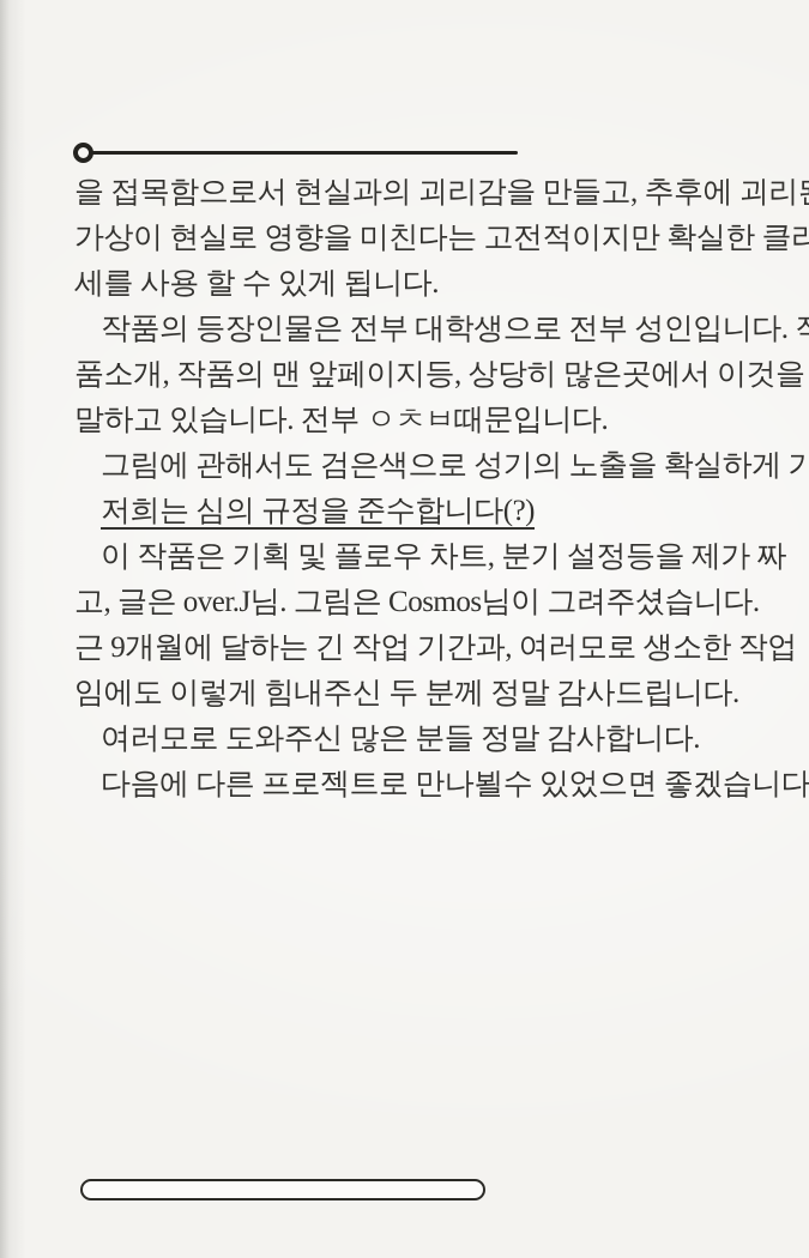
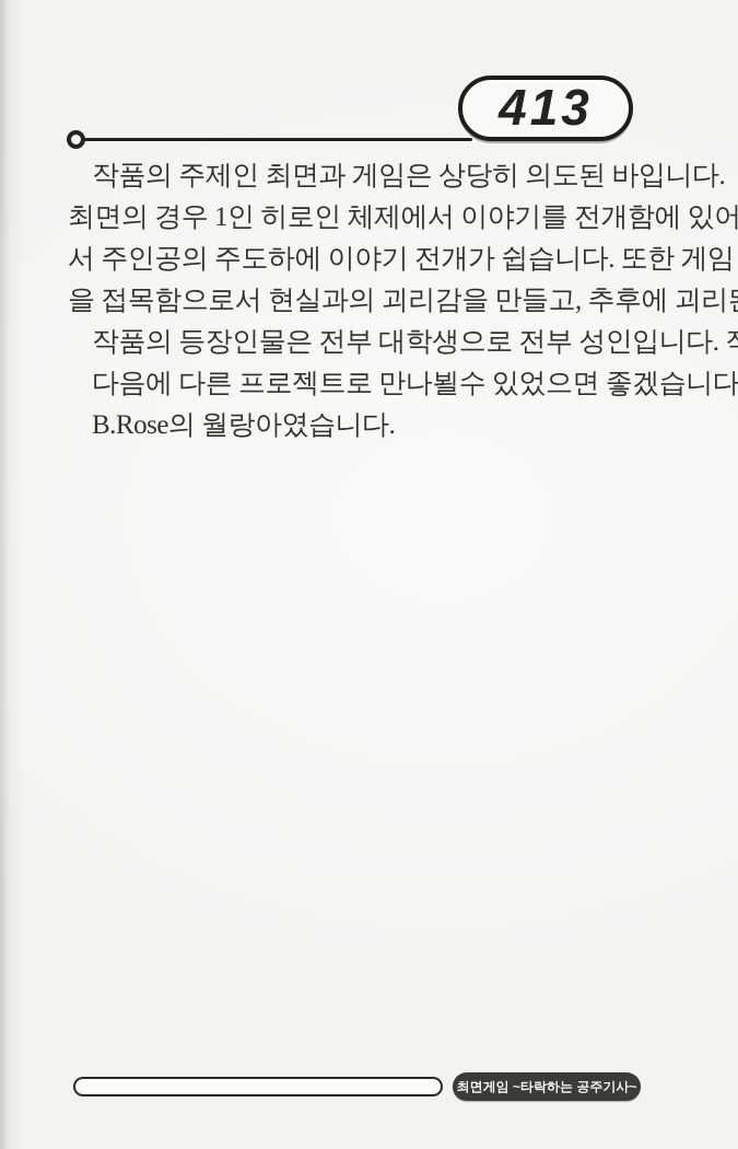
+ 413
+ 작품의 주제인 최면과 게임은 상당히 의도된 바입니다.
+ 최면의 경우 1인 히로인 체제에서 이야기를 전개함에 있어
+ 서 주인공의 주도하에 이야기 전개가 쉽습니다. 또한 게임
  을 접목함으로서 현실과의 괴리감을 만들고, 추후에 괴리
- 가상이 현실로 영향을 미친다는 고전적이지만 확실한 클리
- 세를 사용 할 수 있게 됩니다.
  작품의 등장인물은 전부 대학생으로 전부 성인입니다.
- 품소개, 작품의 맨 앞페이지등, 상당히 많은곳에서 이것을
- 말하고 있습니다. 전부 ㅇㅊㅂ때문입니다.
- 그림에 관해서도 검은색으로 성기의 노출을 확실하게 가
- 저희는 심의 규정을 준수합니다(?)
- 이 작품은 기획 및 플로우 차트, 분기 설정등을 제가 짜
- 고, 글은 over.J님. 그림은 Cosmos님이 그려주셨습니다.
- 근 9개월에 달하는 긴 작업 기간과, 여러모로 생소한 작업
- 임에도 이렇게 힘내주신 두 분께 정말 감사드립니다.
- 여러모로 도와주신 많은 분들 정말 감사합니다.
  다음에 다른 프로젝트로 만나뵐수 있었으면 좋겠습니다
+ B.Rose의 월랑아였습니다.
+ 최면게임 ~타락하는 공주기사~
